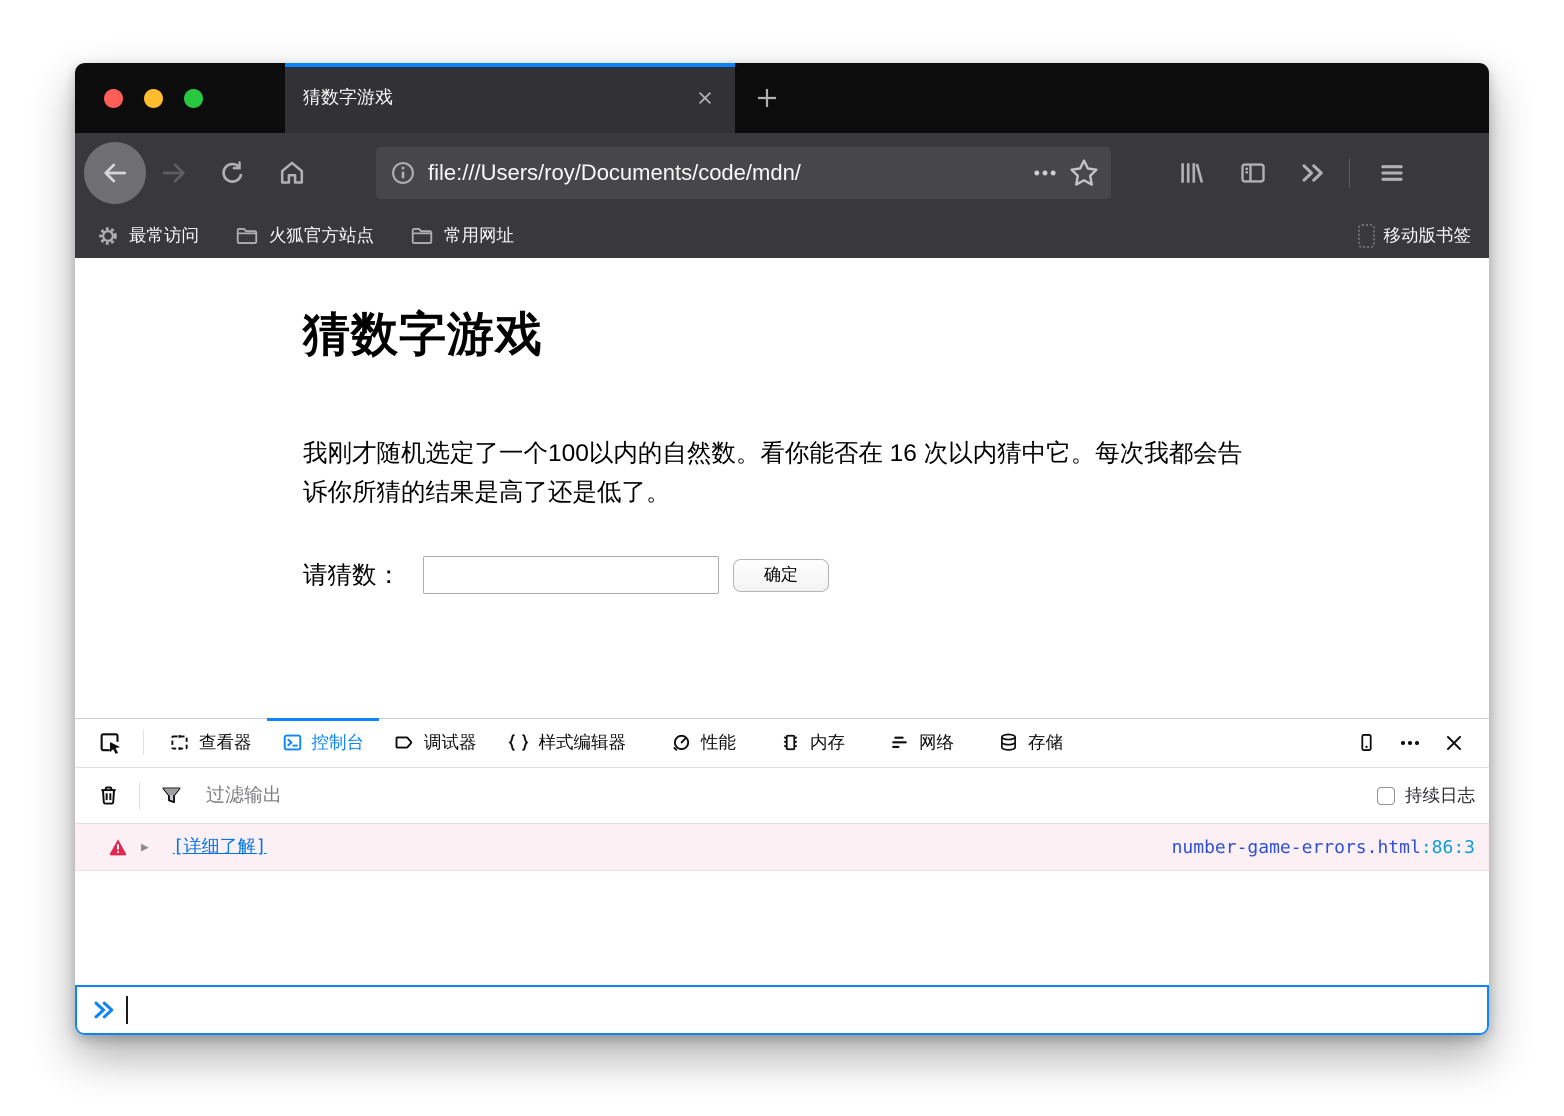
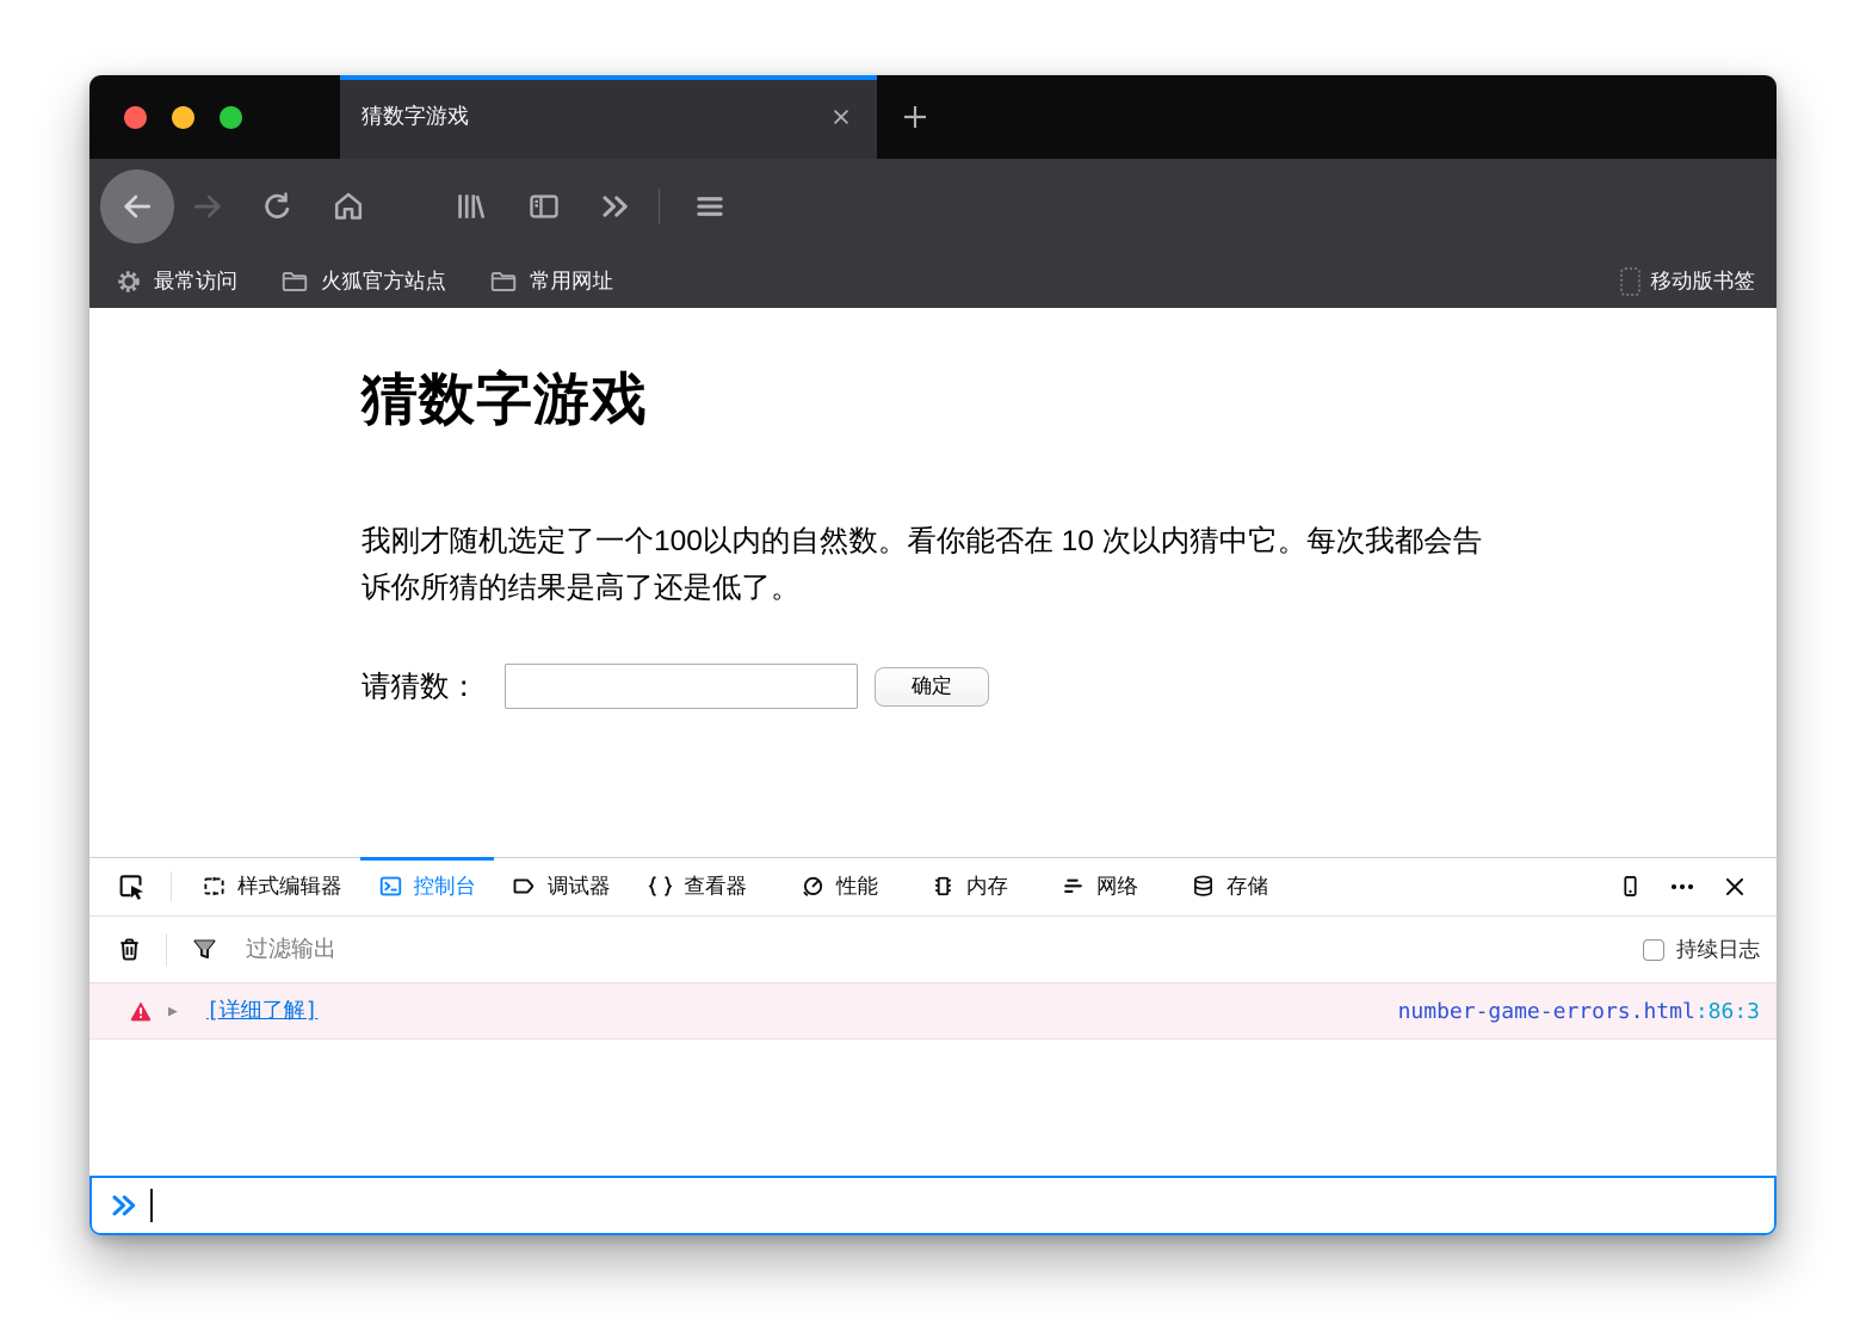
  猜数字游戏
- file:///Users/roy/Documents/code/mdn/
  最常访问
  火狐官方站点
  常用网址
  移动版书签
  猜数字游戏
- 我刚才随机选定了一个100以内的自然数。看你能否在 16 次以内猜中它。每次我都会告诉你所猜的结果是高了还是低了。
+ 我刚才随机选定了一个100以内的自然数。看你能否在 10 次以内猜中它。每次我都会告诉你所猜的结果是高了还是低了。
  请猜数：
  确定
- 查看器
+ 样式编辑器
  控制台
  调试器
- 样式编辑器
+ 查看器
  性能
  内存
  网络
  存储
  过滤输出
  持续日志
  ▶
  [详细了解]
  number-game-errors.html:86:3
